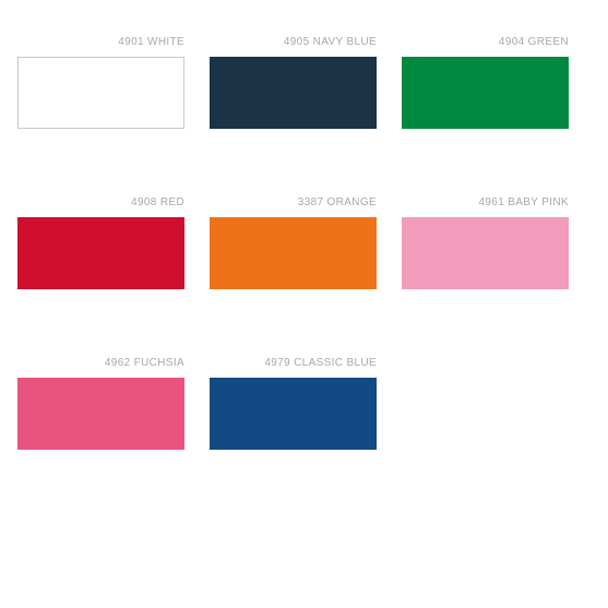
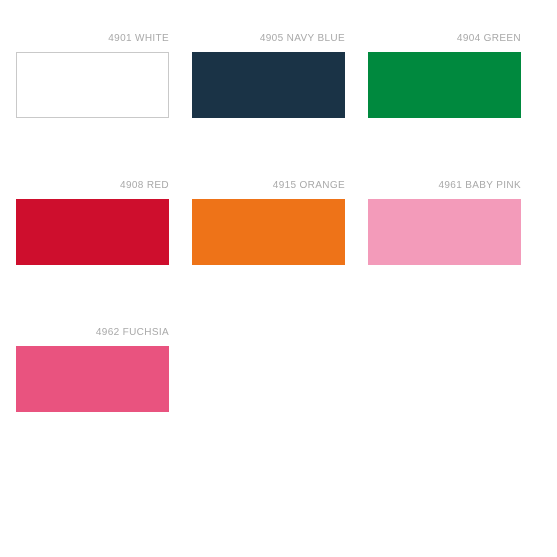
  4901 WHITE
  4905 NAVY BLUE
  4904 GREEN
  4908 RED
- 3387 ORANGE
+ 4915 ORANGE
  4961 BABY PINK
  4962 FUCHSIA
- 4979 CLASSIC BLUE
